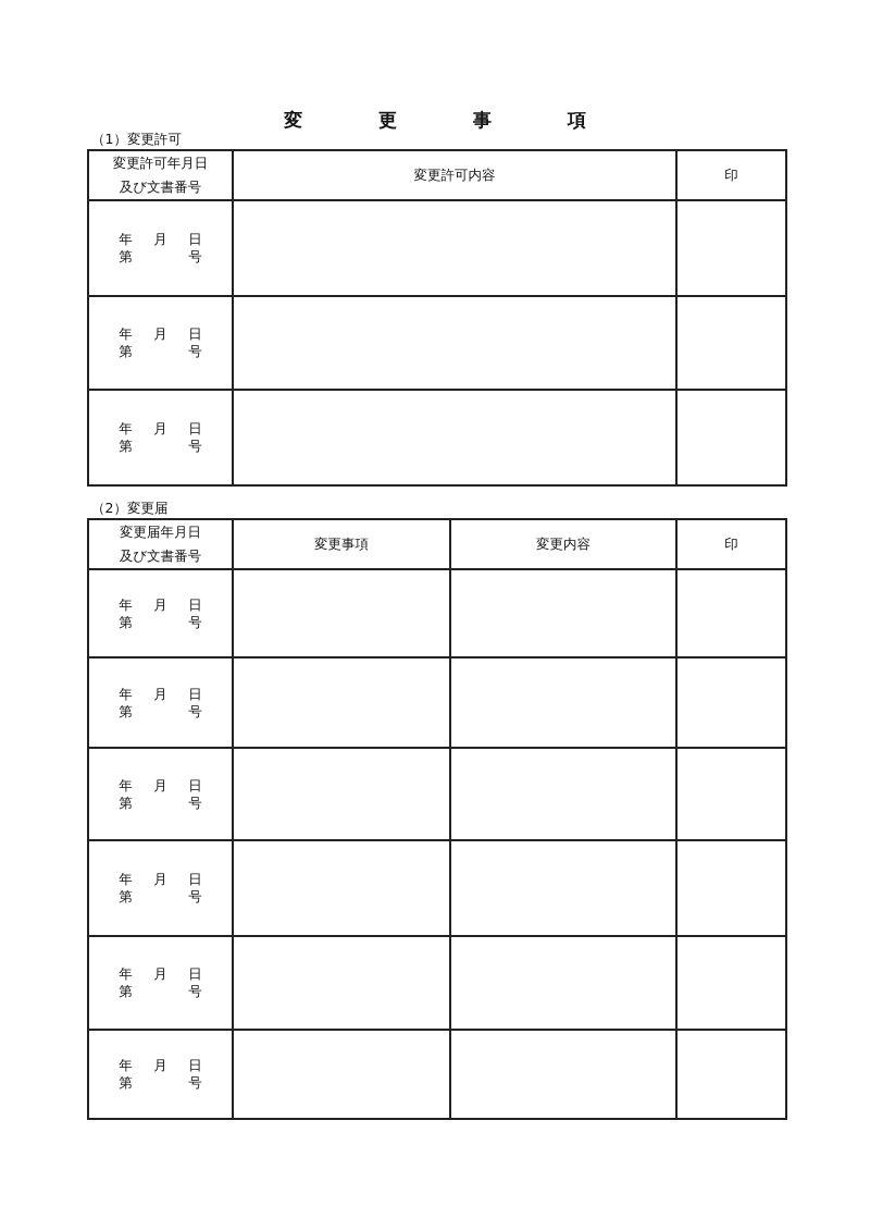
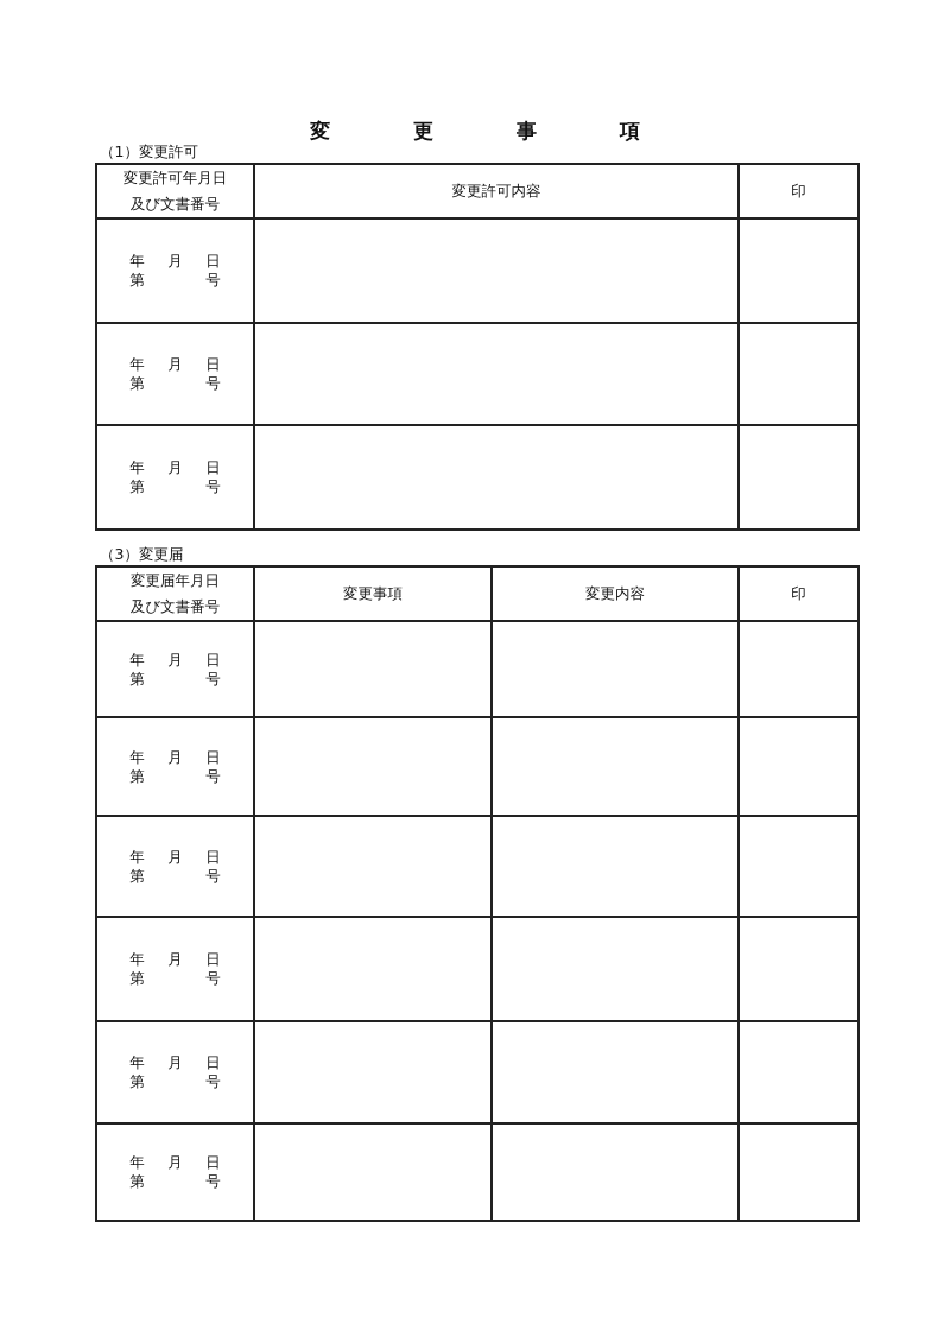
  変 更 事 項
  （1）変更許可
  変更許可年月日 及び文書番号	変更許可内容	印
  年 月 日第 号
  年 月 日第 号
  年 月 日第 号
- （2）変更届
+ （3）変更届
  変更届年月日 及び文書番号	変更事項	変更内容	印
  年 月 日第 号
  年 月 日第 号
  年 月 日第 号
  年 月 日第 号
  年 月 日第 号
  年 月 日第 号
